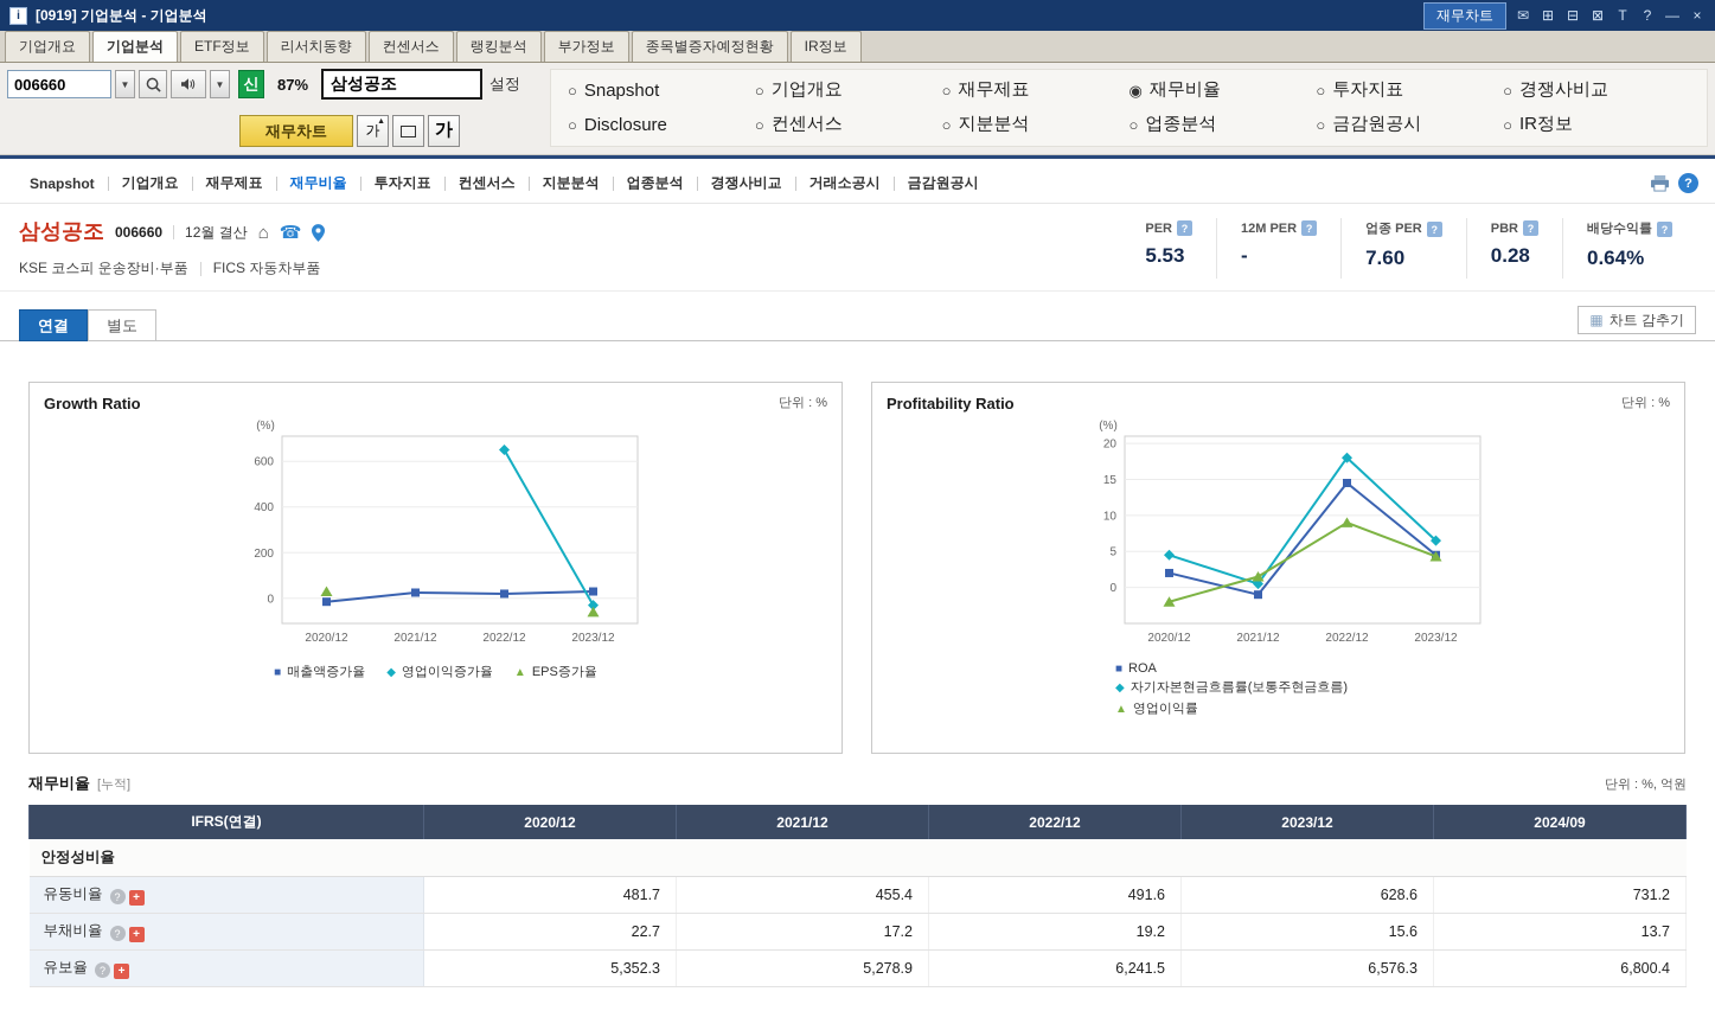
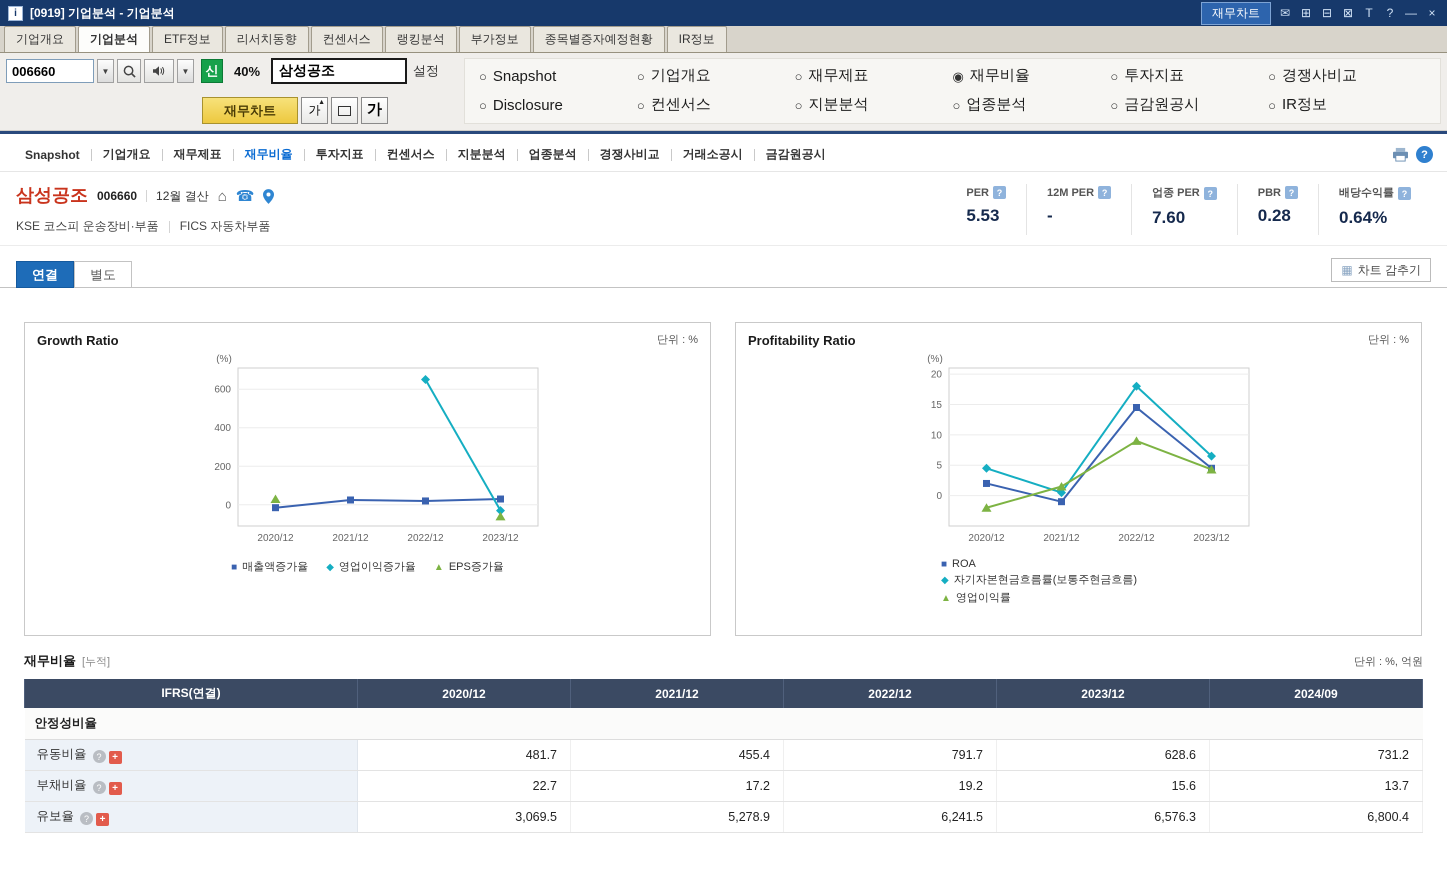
  i
  [0919] 기업분석 - 기업분석
  재무차트
  ✉
  ⊞
  ⊟
  ⊠
  T
  ?
  —
  ×
  기업개요
  기업분석
  ETF정보
  리서치동향
  컨센서스
  랭킹분석
  부가정보
  종목별증자예정현황
  IR정보
  006660
  ▼
  ▼
  신
- 87%
+ 40%
  삼성공조
  설정
  재무차트
  가
  가
  ○
  Snapshot
  ○
  기업개요
  ○
  재무제표
  ◉
  재무비율
  ○
  투자지표
  ○
  경쟁사비교
  ○
  Disclosure
  ○
  컨센서스
  ○
  지분분석
  ○
  업종분석
  ○
  금감원공시
  ○
  IR정보
  Snapshot
  기업개요
  재무제표
  재무비율
  투자지표
  컨센서스
  지분분석
  업종분석
  경쟁사비교
  거래소공시
  금감원공시
  ?
  삼성공조
  006660
  12월 결산
  ⌂
  ☎
  KSE 코스피 운송장비·부품
  FICS 자동차부품
  PER
  ?
  5.53
  12M PER
  ?
  -
  업종 PER
  ?
  7.60
  PBR
  ?
  0.28
  배당수익률
  ?
  0.64%
  연결
  별도
  ▦
  차트 감추기
  Growth Ratio
  단위 : %
  0
  200
  400
  600
  (%)
  2020/12
  2021/12
  2022/12
  2023/12
  ■
  매출액증가율
  ◆
  영업이익증가율
  ▲
  EPS증가율
  Profitability Ratio
  단위 : %
  0
  5
  10
  15
  20
  (%)
  2020/12
  2021/12
  2022/12
  2023/12
  ■
  ROA
  ◆
  자기자본현금흐름률(보통주현금흐름)
  ▲
  영업이익률
  재무비율
  [누적]
  단위 : %, 억원
  IFRS(연결)	2020/12	2021/12	2022/12	2023/12	2024/09
  안정성비율
- 유동비율 ? +	481.7	455.4	491.6	628.6	731.2
+ 유동비율 ? +	481.7	455.4	791.7	628.6	731.2
  부채비율 ? +	22.7	17.2	19.2	15.6	13.7
- 유보율 ? +	5,352.3	5,278.9	6,241.5	6,576.3	6,800.4
+ 유보율 ? +	3,069.5	5,278.9	6,241.5	6,576.3	6,800.4
